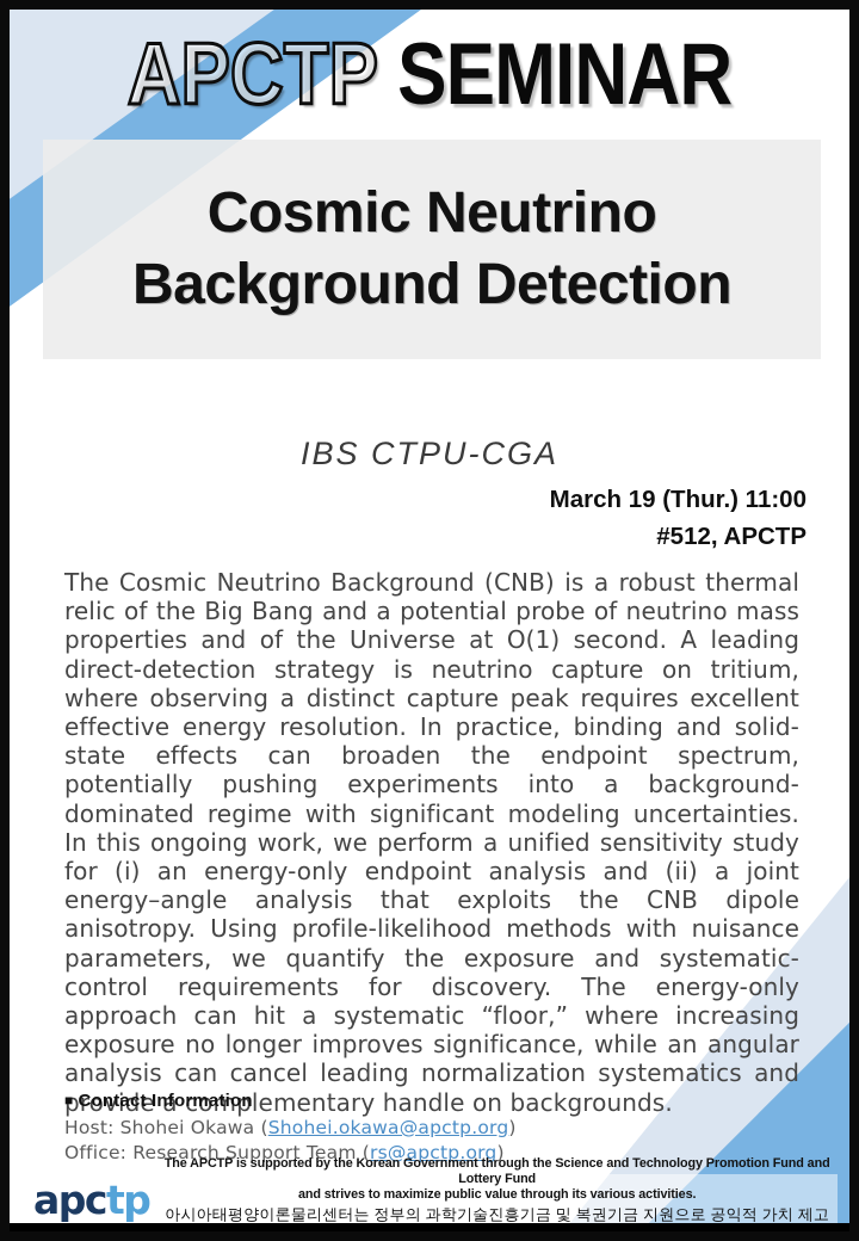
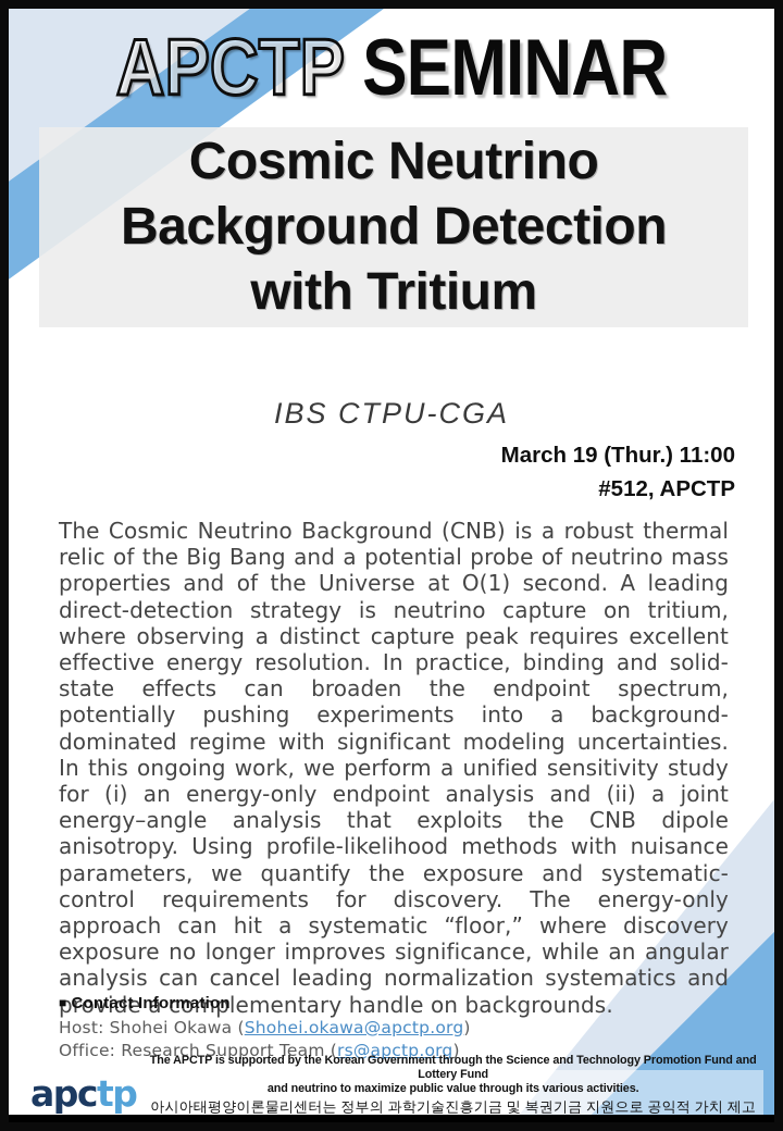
  APCTP SEMINAR
  Cosmic Neutrino
  Background Detection
+ with Tritium
  IBS CTPU-CGA
  March 19 (Thur.) 11:00
  #512, APCTP
- The Cosmic Neutrino Background (CNB) is a robust thermal relic of the Big Bang and a potential probe of neutrino mass properties and of the Universe at O(1) second. A leading direct-detection strategy is neutrino capture on tritium, where observing a distinct capture peak requires excellent effective energy resolution. In practice, binding and solid-state effects can broaden the endpoint spectrum, potentially pushing experiments into a background-dominated regime with significant modeling uncertainties. In this ongoing work, we perform a unified sensitivity study for (i) an energy-only endpoint analysis and (ii) a joint energy–angle analysis that exploits the CNB dipole anisotropy. Using profile-likelihood methods with nuisance parameters, we quantify the exposure and systematic-control requirements for discovery. The energy-only approach can hit a systematic “floor,” where increasing exposure no longer improves significance, while an angular analysis can cancel leading normalization systematics and provide a complementary handle on backgrounds.
+ The Cosmic Neutrino Background (CNB) is a robust thermal relic of the Big Bang and a potential probe of neutrino mass properties and of the Universe at O(1) second. A leading direct-detection strategy is neutrino capture on tritium, where observing a distinct capture peak requires excellent effective energy resolution. In practice, binding and solid-state effects can broaden the endpoint spectrum, potentially pushing experiments into a background-dominated regime with significant modeling uncertainties. In this ongoing work, we perform a unified sensitivity study for (i) an energy-only endpoint analysis and (ii) a joint energy–angle analysis that exploits the CNB dipole anisotropy. Using profile-likelihood methods with nuisance parameters, we quantify the exposure and systematic-control requirements for discovery. The energy-only approach can hit a systematic “floor,” where discovery exposure no longer improves significance, while an angular analysis can cancel leading normalization systematics and provide a complementary handle on backgrounds.
  ■ Contact Information
  Host: Shohei Okawa (Shohei.okawa@apctp.org)
  Office: Research Support Team (rs@apctp.org)
  apctp
  The APCTP is supported by the Korean Government through the Science and Technology Promotion Fund and Lottery Fund
- and strives to maximize public value through its various activities.
+ and neutrino to maximize public value through its various activities.
  아시아태평양이론물리센터는 정부의 과학기술진흥기금 및 복권기금 지원으로 공익적 가치 제고
